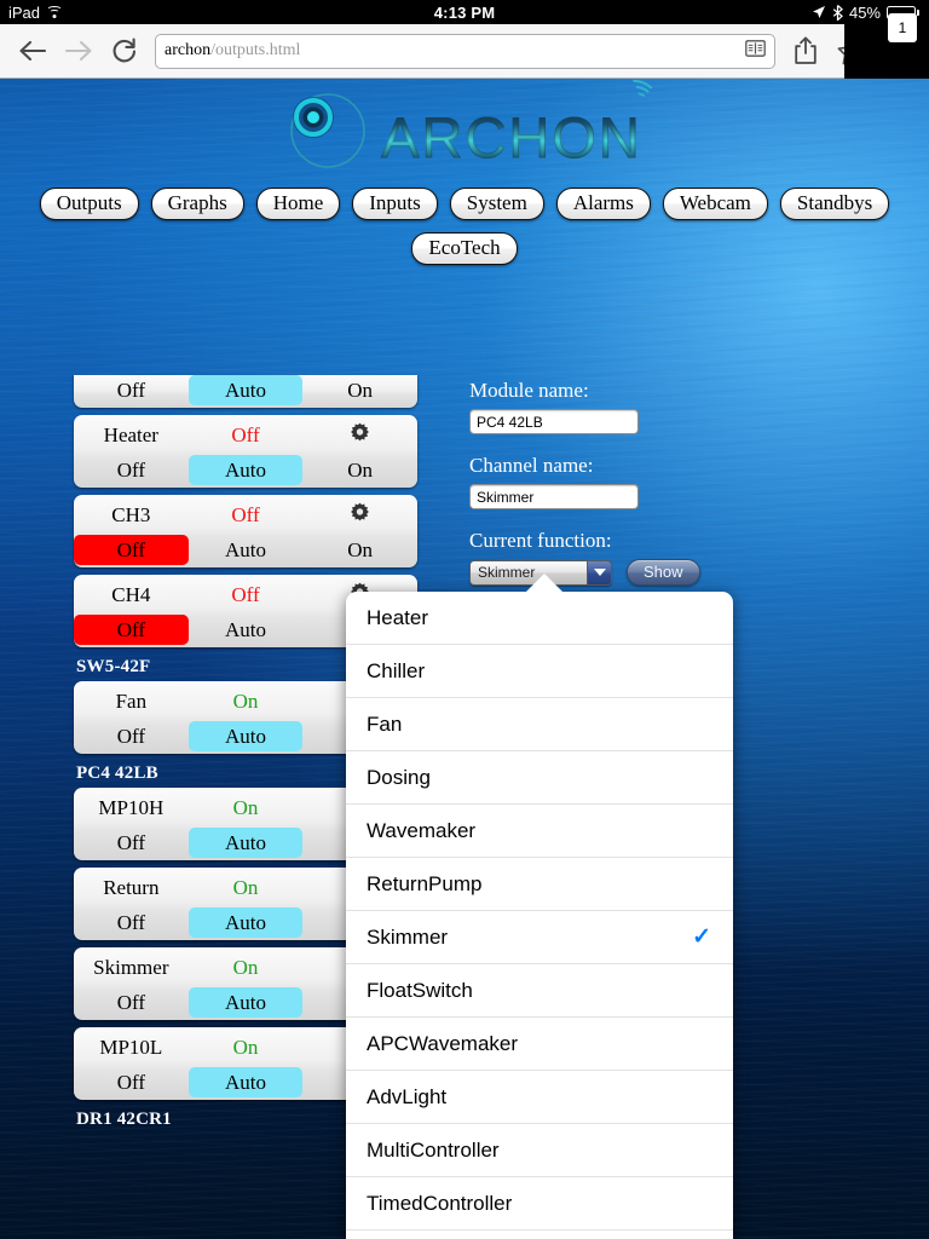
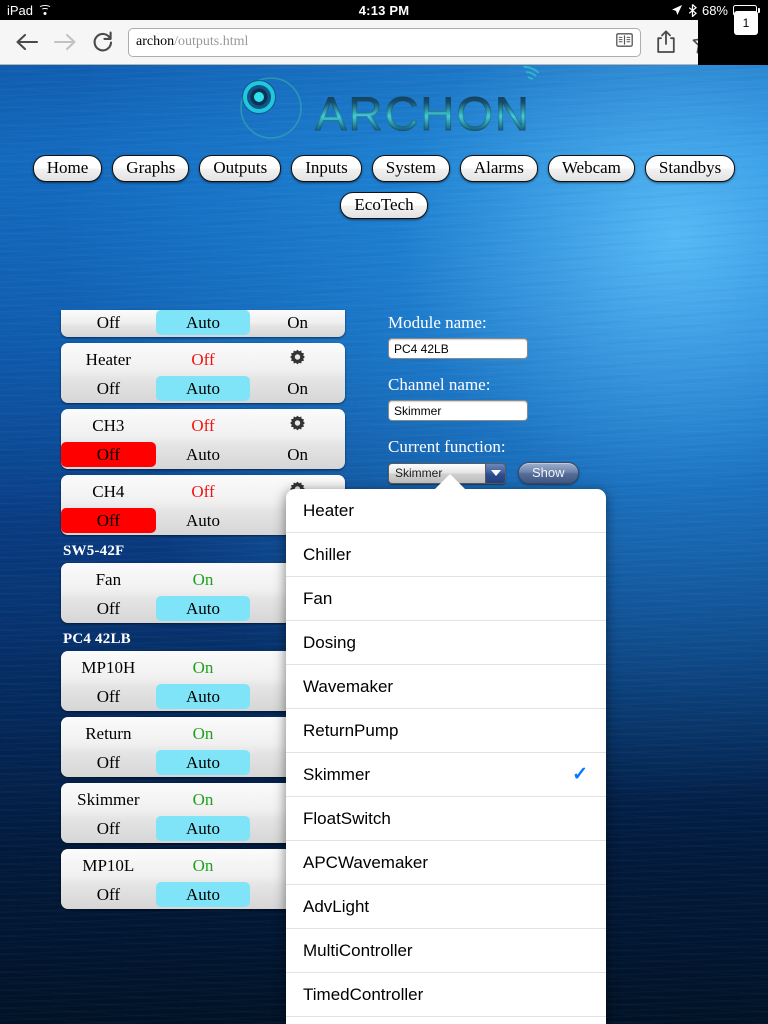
  iPad
  4:13 PM
- 45%
+ 68%
  archon
  /outputs.html
  1
  ARCHON
- Outputs
+ Home
  Graphs
- Home
+ Outputs
  Inputs
  System
  Alarms
  Webcam
  Standbys
  EcoTech
  Off
  Auto
  On
  Heater
  Off
  Off
  Auto
  On
  CH3
  Off
  Off
  Auto
  On
  CH4
  Off
  Off
  Auto
  SW5-42F
  Fan
  On
  Off
  Auto
  PC4 42LB
  MP10H
  On
  Off
  Auto
  Return
  On
  Off
  Auto
  Skimmer
  On
  Off
  Auto
  MP10L
  On
  Off
  Auto
- DR1 42CR1
  Module name:
  PC4 42LB
  Channel name:
  Skimmer
  Current function:
  Skimmer
  Show
  Heater
  Chiller
  Fan
  Dosing
  Wavemaker
  ReturnPump
  Skimmer
  ✓
  FloatSwitch
  APCWavemaker
  AdvLight
  MultiController
  TimedController
